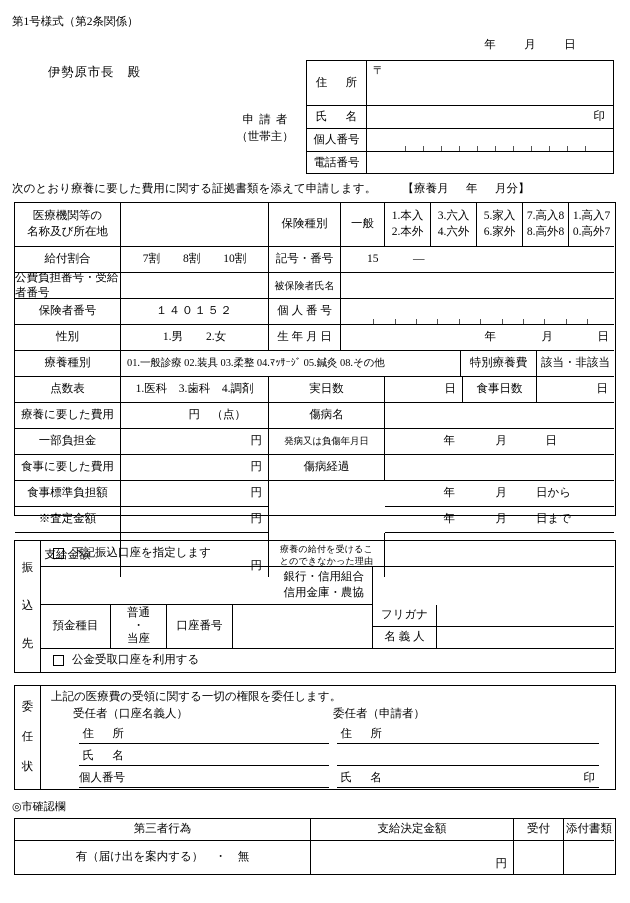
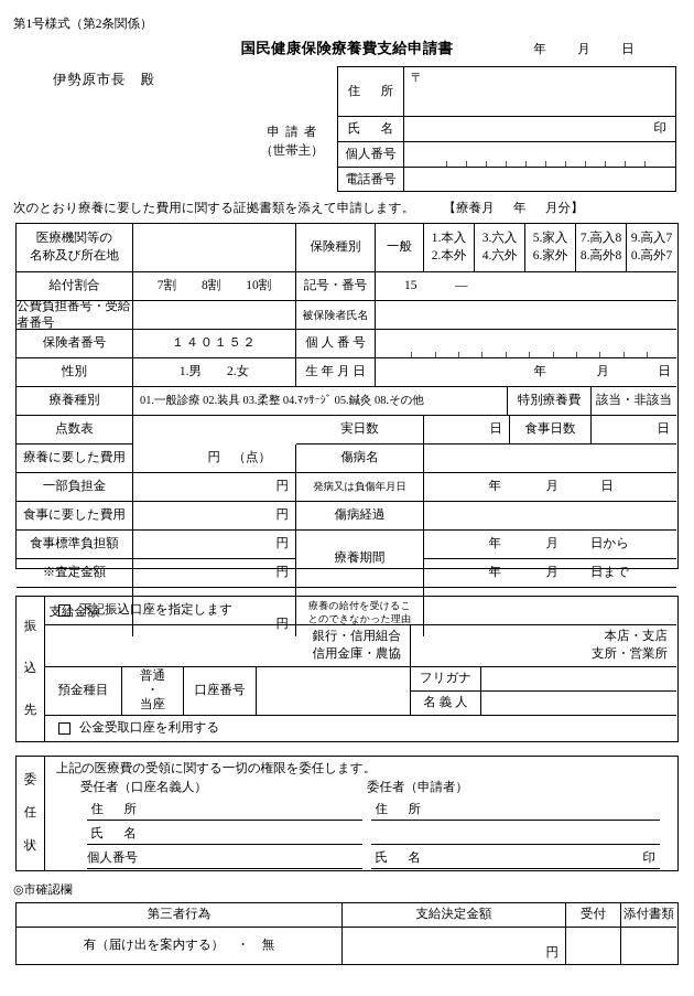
  第1号様式（第2条関係）
+ 国民健康保険療養費支給申請書
  年 月 日
  伊勢原市長 殿
  申請者
  （世帯主）
  住 所
  〒
  氏 名
  印
  個人番号
  電話番号
  次のとおり療養に要した費用に関する証拠書類を添えて申請します。 【療養月 年 月分】
  医療機関等の
  名称及び所在地
  保険種別
  一般
  1.本入
  2.本外
  3.六入
  4.六外
  5.家入
  6.家外
  7.高入8
  8.高外8
- 1.高入7
+ 9.高入7
  0.高外7
  給付割合
  7割 8割 10割
  記号・番号
  15 ―
  公費負担番号・受給者番号
  被保険者氏名
  保険者番号
  １４０１５２
  個 人 番 号
  性別
  1.男 2.女
  生 年 月 日
  年
  月
  日
  療養種別
  01.一般診療 02.装具 03.柔整 04.ﾏｯｻｰｼﾞ 05.鍼灸 08.その他
  特別療養費
  該当・非該当
  点数表
- 1.医科 3.歯科 4.調剤
  実日数
  日
  食事日数
  日
  療養に要した費用
  円 （点）
  傷病名
  一部負担金
  円
  発病又は負傷年月日
  年
  月
  日
  食事に要した費用
  円
  傷病経過
  食事標準負担額
  円
+ 療養期間
  年
  月
  日から
  ※査定金額
  円
  年
  月
  日まで
  支給金額
  円
  療養の給付を受けるこ
  とのできなかった理由
  振
  込
  先
  下記振込口座を指定します
  銀行・信用組合
  信用金庫・農協
+ 本店・支店
+ 支所・営業所
  預金種目
  普通
  ・
  当座
  口座番号
  フリガナ
  名 義 人
  公金受取口座を利用する
  委
  任
  状
  上記の医療費の受領に関する一切の権限を委任します。
  受任者（口座名義人）
  委任者（申請者）
  住 所
  氏 名
  個人番号
  住 所
  氏 名
  印
  ◎市確認欄
  第三者行為
  支給決定金額
  受付
  添付書類
  有（届け出を案内する） ・ 無
  円
